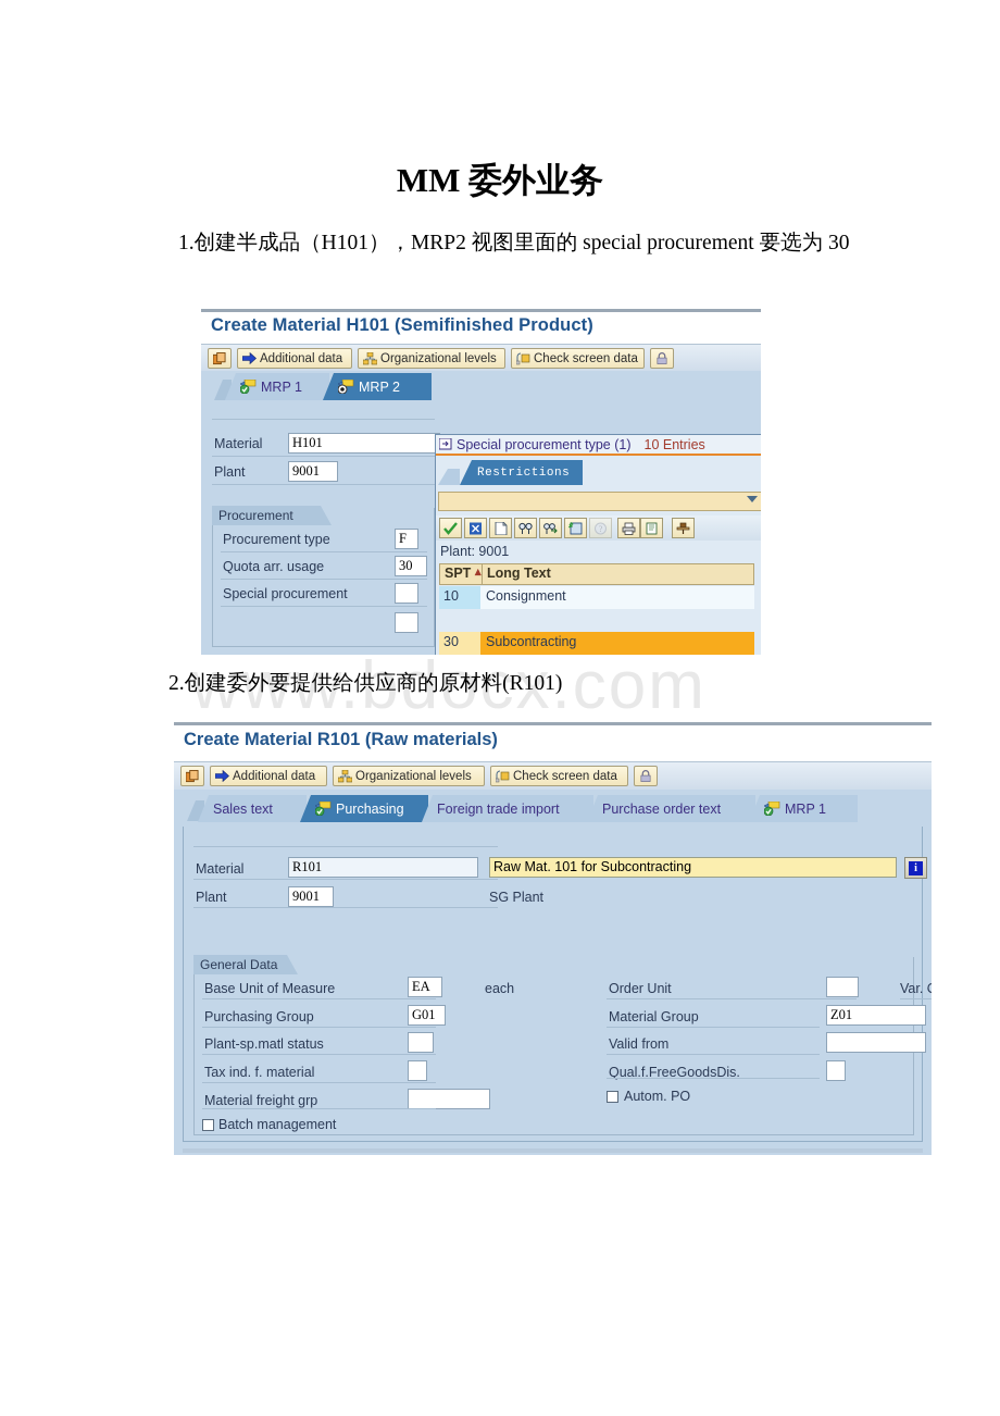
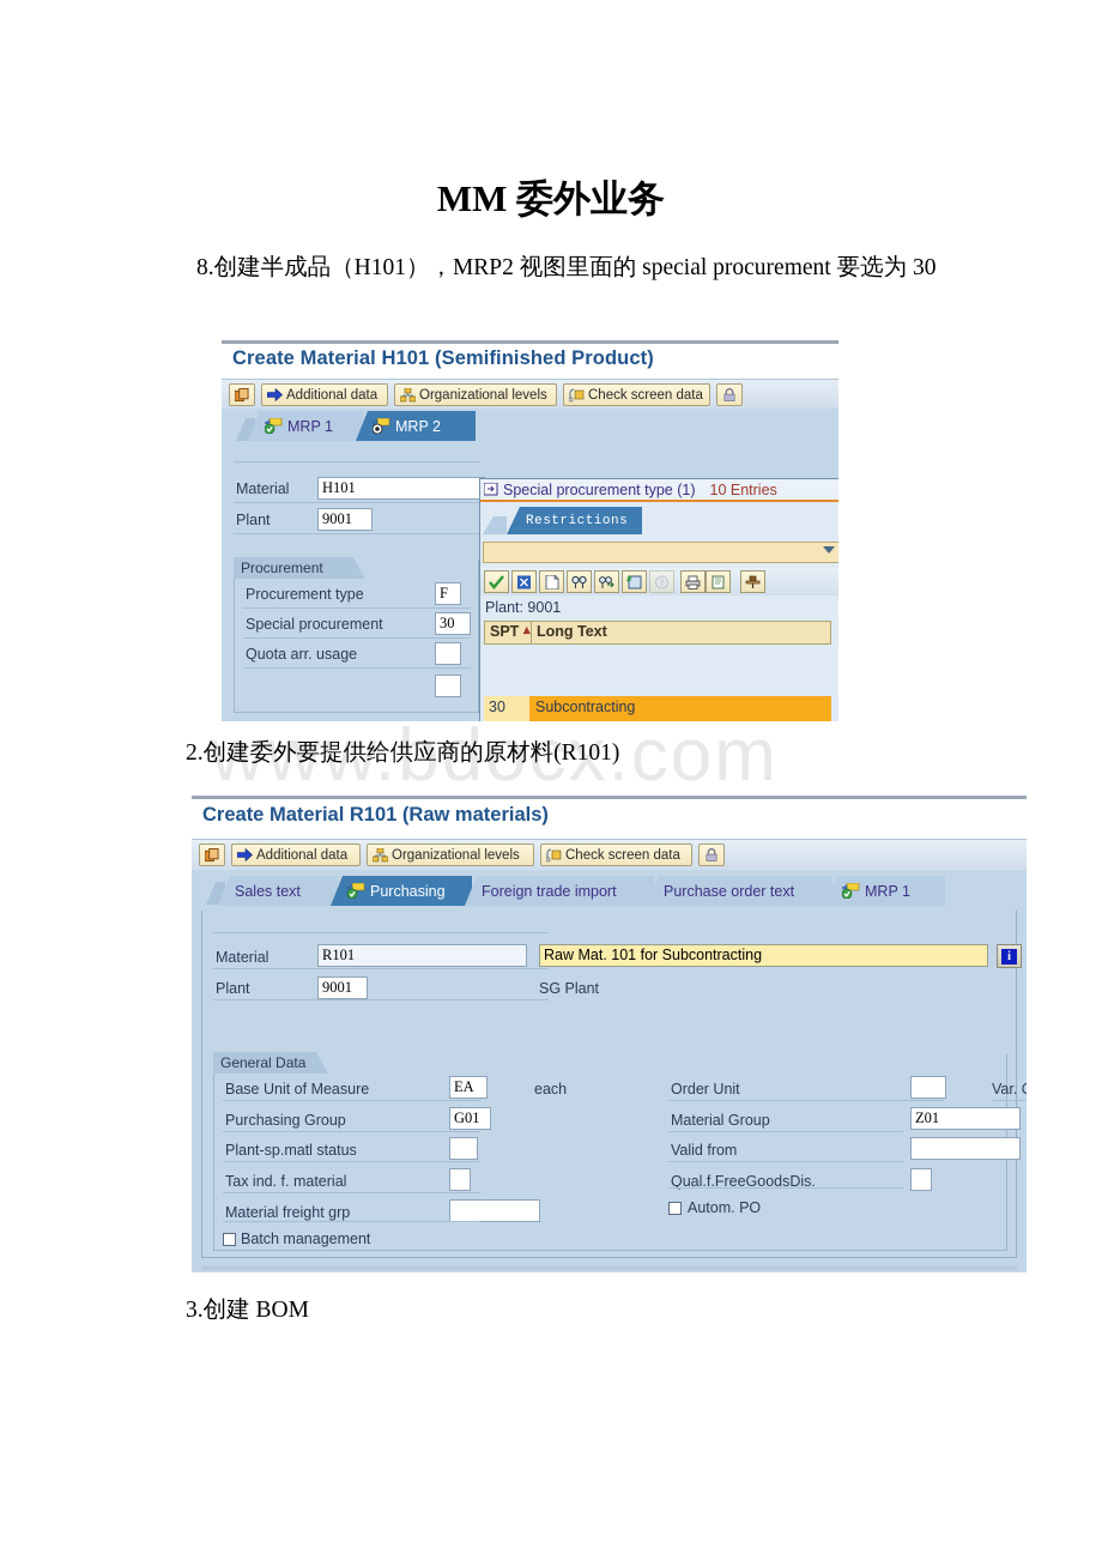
  www.bdocx.com
  MM 委外业务
- 1.创建半成品（H101），MRP2 视图里面的 special procurement 要选为 30
+ 8.创建半成品（H101），MRP2 视图里面的 special procurement 要选为 30
  2.创建委外要提供给供应商的原材料(R101)
+ 3.创建 BOM
  Create Material H101 (Semifinished Product)
  Additional data
  Organizational levels
  Check screen data
  MRP 1
  MRP 2
  Material
  H101
  Plant
  9001
  Procurement
  Procurement type
  F
- Quota arr. usage
+ Special procurement
  30
- Special procurement
+ Quota arr. usage
  Special procurement type (1)
  10 Entries
  Restrictions
  ?
  Plant: 9001
  SPT
  ▴
  Long Text
- 10
- Consignment
  30
  Subcontracting
  Create Material R101 (Raw materials)
  Additional data
  Organizational levels
  Check screen data
  Sales text
  Purchasing
  Foreign trade import
  Purchase order text
  MRP 1
  Material
  R101
  Raw Mat. 101 for Subcontracting
  i
  Plant
  9001
  SG Plant
  General Data
  Base Unit of Measure
  EA
  each
  Purchasing Group
  G01
  Plant-sp.matl status
  Tax ind. f. material
  Material freight grp
  Batch management
  Order Unit
  Var.
  Material Group
  Z01
  Valid from
  Qual.f.FreeGoodsDis.
  Autom. PO
